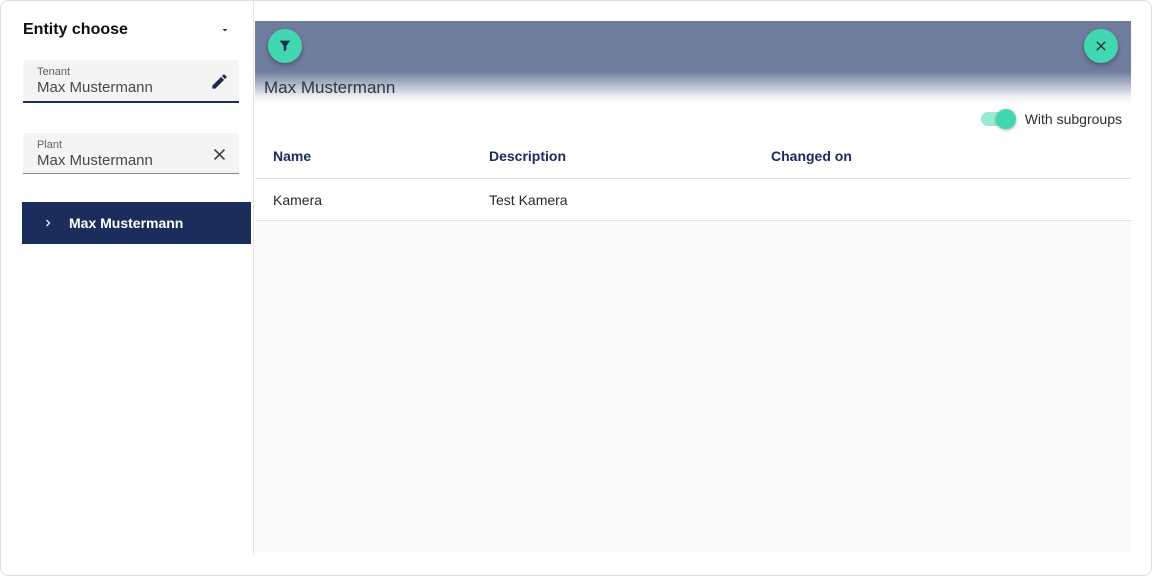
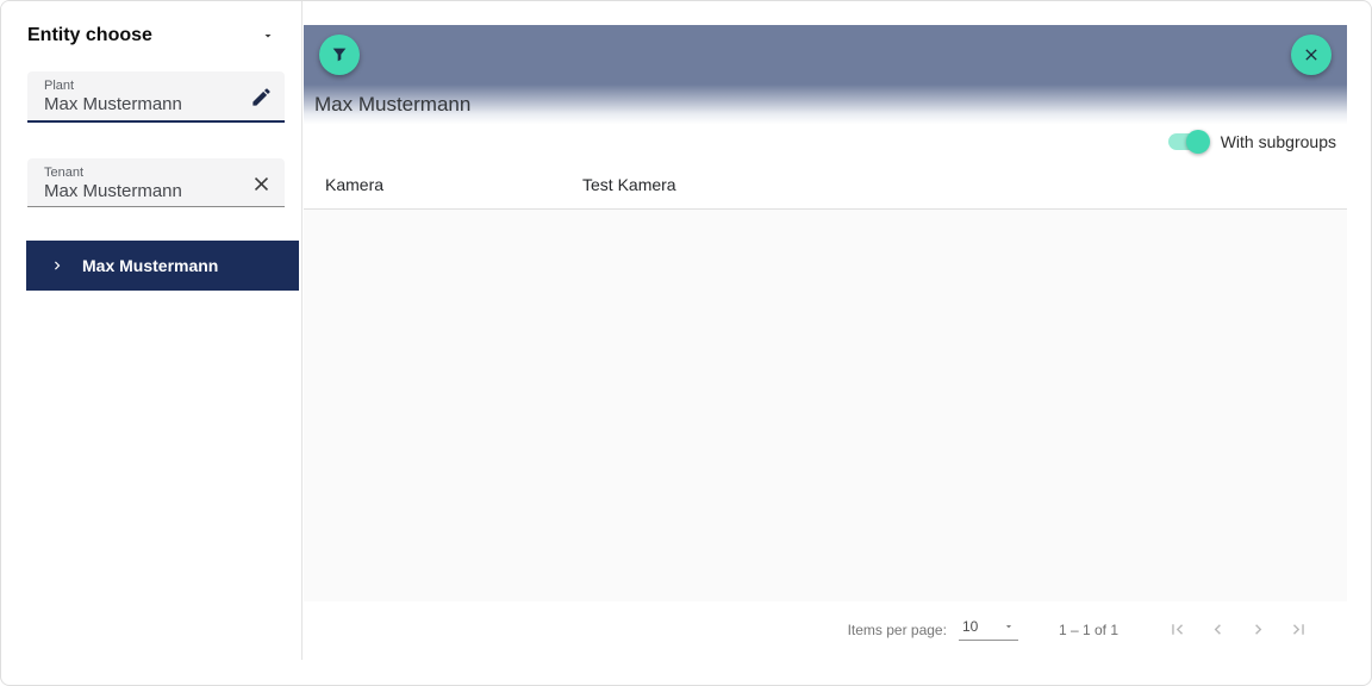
  Entity choose
- Tenant
+ Plant
  Max Mustermann
- Plant
+ Tenant
  Max Mustermann
  Max Mustermann
  Max Mustermann
  With subgroups
- Name
- Description
- Changed on
  Kamera
  Test Kamera
+ Items per page:
+ 10
+ 1 – 1 of 1
